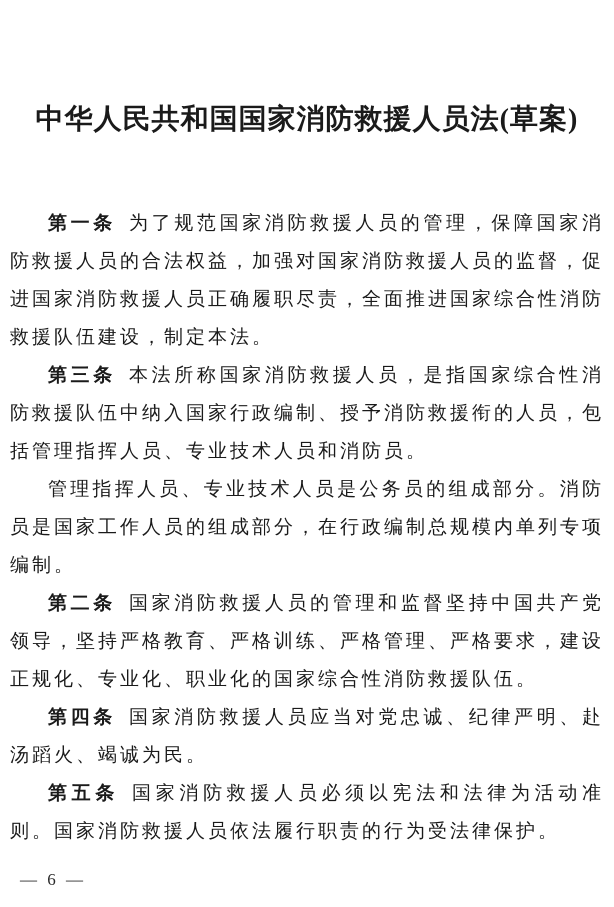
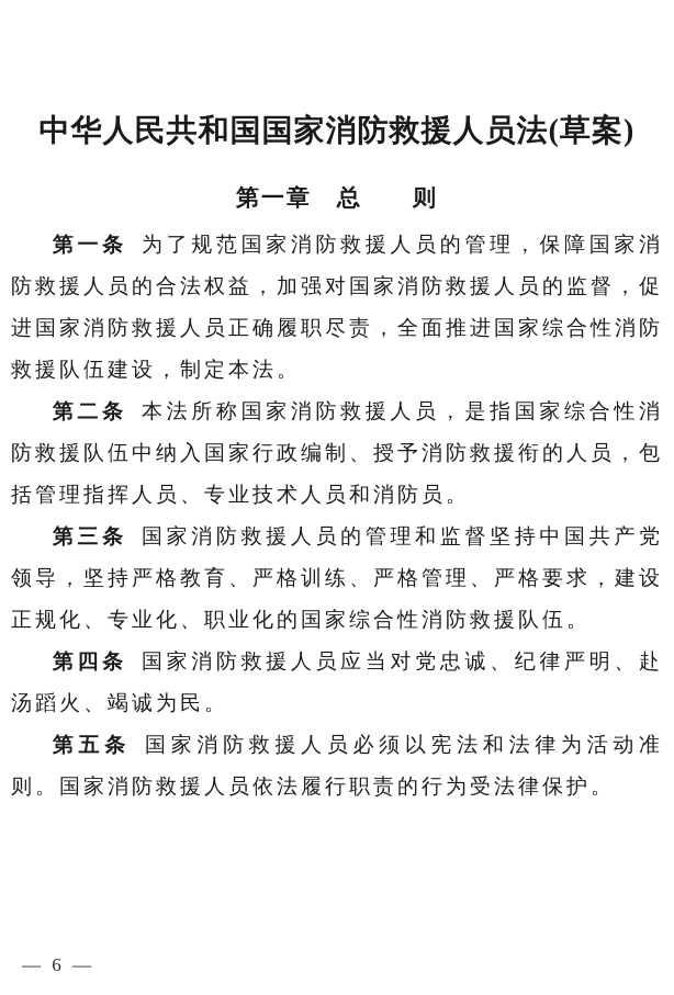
  中华人民共和国国家消防救援人员法(草案)
+ 第一章 总 则
  第一条 为了规范国家消防救援人员的管理，保障国家消防救援人员的合法权益，加强对国家消防救援人员的监督，促进国家消防救援人员正确履职尽责，全面推进国家综合性消防救援队伍建设，制定本法。
- 第三条 本法所称国家消防救援人员，是指国家综合性消防救援队伍中纳入国家行政编制、授予消防救援衔的人员，包括管理指挥人员、专业技术人员和消防员。
+ 第二条 本法所称国家消防救援人员，是指国家综合性消防救援队伍中纳入国家行政编制、授予消防救援衔的人员，包括管理指挥人员、专业技术人员和消防员。
- 管理指挥人员、专业技术人员是公务员的组成部分。消防员是国家工作人员的组成部分，在行政编制总规模内单列专项编制。
- 第二条 国家消防救援人员的管理和监督坚持中国共产党领导，坚持严格教育、严格训练、严格管理、严格要求，建设正规化、专业化、职业化的国家综合性消防救援队伍。
+ 第三条 国家消防救援人员的管理和监督坚持中国共产党领导，坚持严格教育、严格训练、严格管理、严格要求，建设正规化、专业化、职业化的国家综合性消防救援队伍。
  第四条 国家消防救援人员应当对党忠诚、纪律严明、赴汤蹈火、竭诚为民。
  第五条 国家消防救援人员必须以宪法和法律为活动准则。国家消防救援人员依法履行职责的行为受法律保护。
  — 6 —
